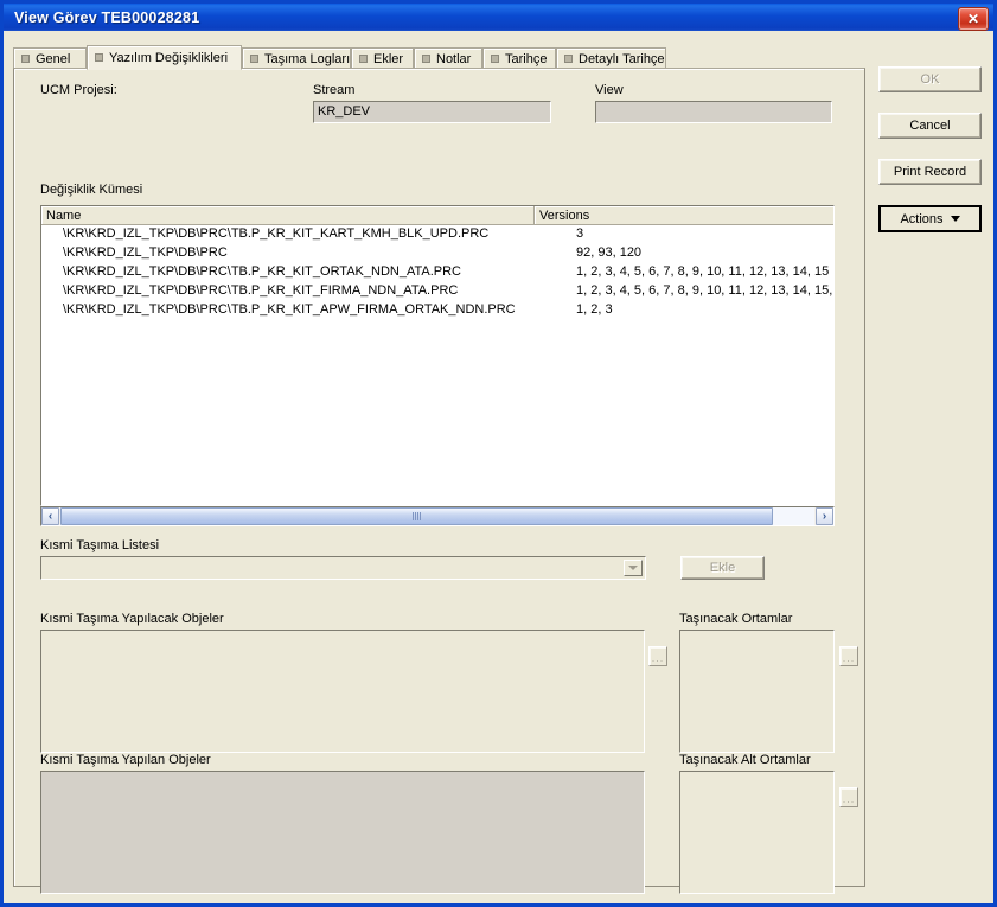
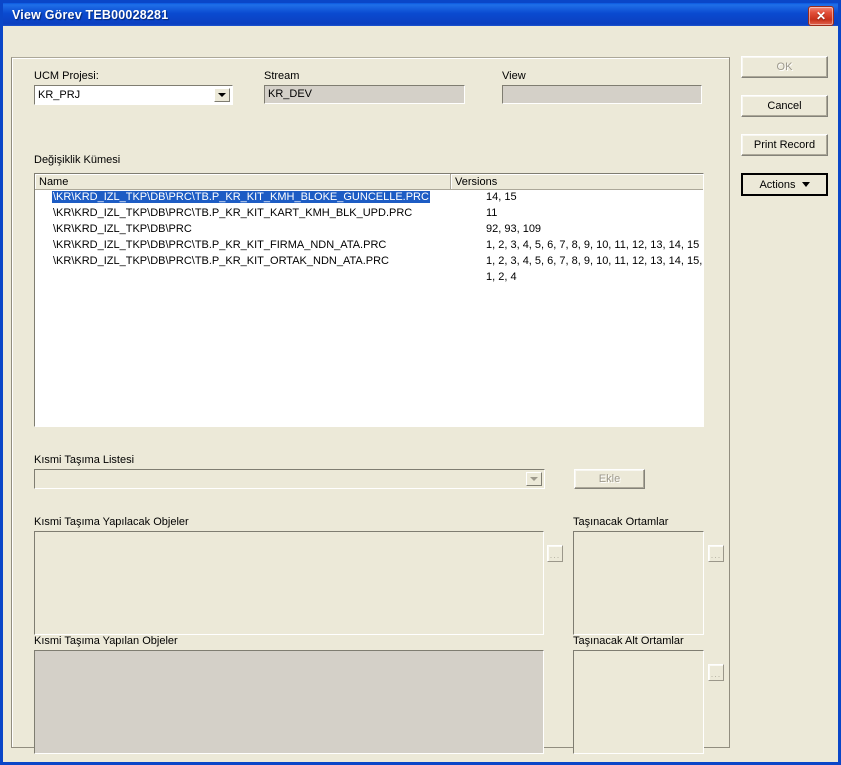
  View Görev TEB00028281
  ✕
- Genel
- Yazılım Değişiklikleri
- Taşıma Logları
- Ekler
- Notlar
- Tarihçe
- Detaylı Tarihçe
  UCM Projesi:
+ KR_PRJ
  Stream
  KR_DEV
  View
  Değişiklik Kümesi
  Name
  Versions
+ \KR\KRD_IZL_TKP\DB\PRC\TB.P_KR_KIT_KMH_BLOKE_GUNCELLE.PRC
+ 14, 15
  \KR\KRD_IZL_TKP\DB\PRC\TB.P_KR_KIT_KART_KMH_BLK_UPD.PRC
- 3
+ 11
  \KR\KRD_IZL_TKP\DB\PRC
- 92, 93, 120
+ 92, 93, 109
- \KR\KRD_IZL_TKP\DB\PRC\TB.P_KR_KIT_ORTAK_NDN_ATA.PRC
+ \KR\KRD_IZL_TKP\DB\PRC\TB.P_KR_KIT_FIRMA_NDN_ATA.PRC
  1, 2, 3, 4, 5, 6, 7, 8, 9, 10, 11, 12, 13, 14, 15
- \KR\KRD_IZL_TKP\DB\PRC\TB.P_KR_KIT_FIRMA_NDN_ATA.PRC
+ \KR\KRD_IZL_TKP\DB\PRC\TB.P_KR_KIT_ORTAK_NDN_ATA.PRC
  1, 2, 3, 4, 5, 6, 7, 8, 9, 10, 11, 12, 13, 14, 15,
- \KR\KRD_IZL_TKP\DB\PRC\TB.P_KR_KIT_APW_FIRMA_ORTAK_NDN.PRC
- 1, 2, 3
+ 1, 2, 4
- ‹
- ›
  Kısmi Taşıma Listesi
  Ekle
  Kısmi Taşıma Yapılacak Objeler
  ...
  Taşınacak Ortamlar
  ...
  Kısmi Taşıma Yapılan Objeler
  Taşınacak Alt Ortamlar
  ...
  OK
  Cancel
  Print Record
  Actions
